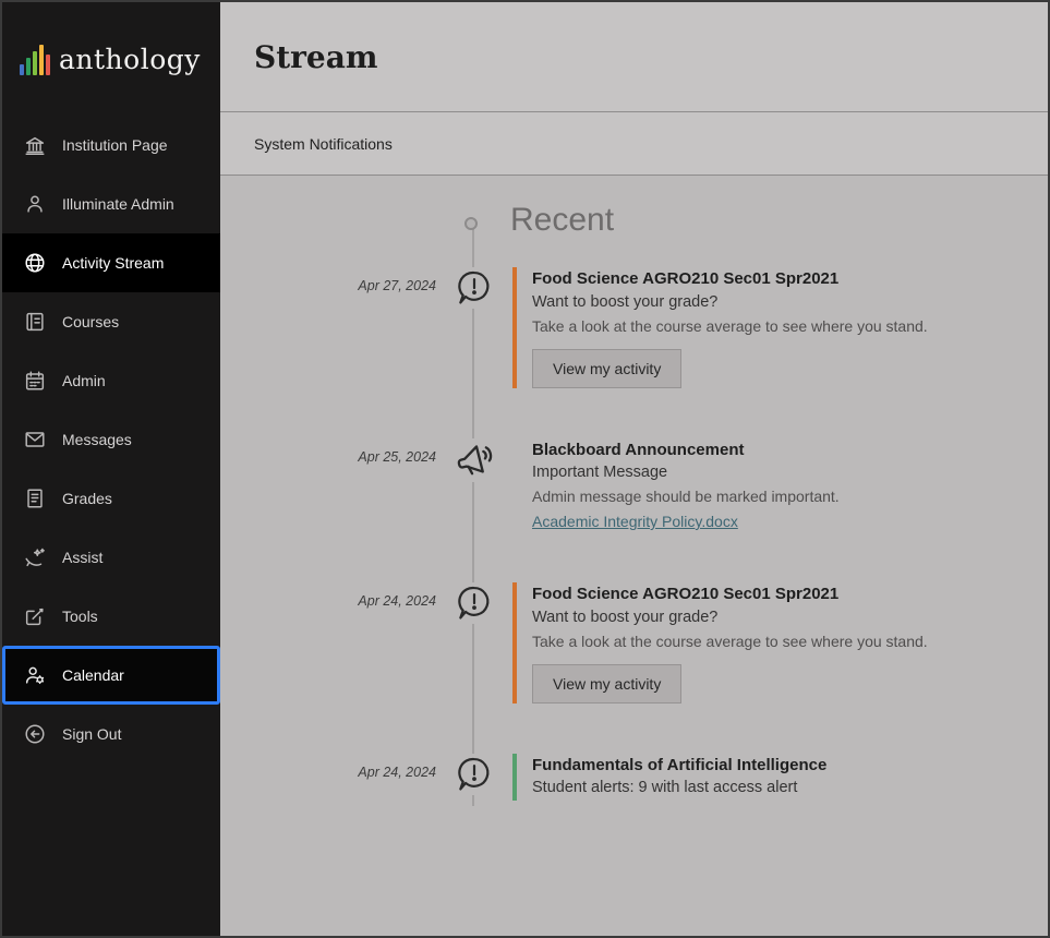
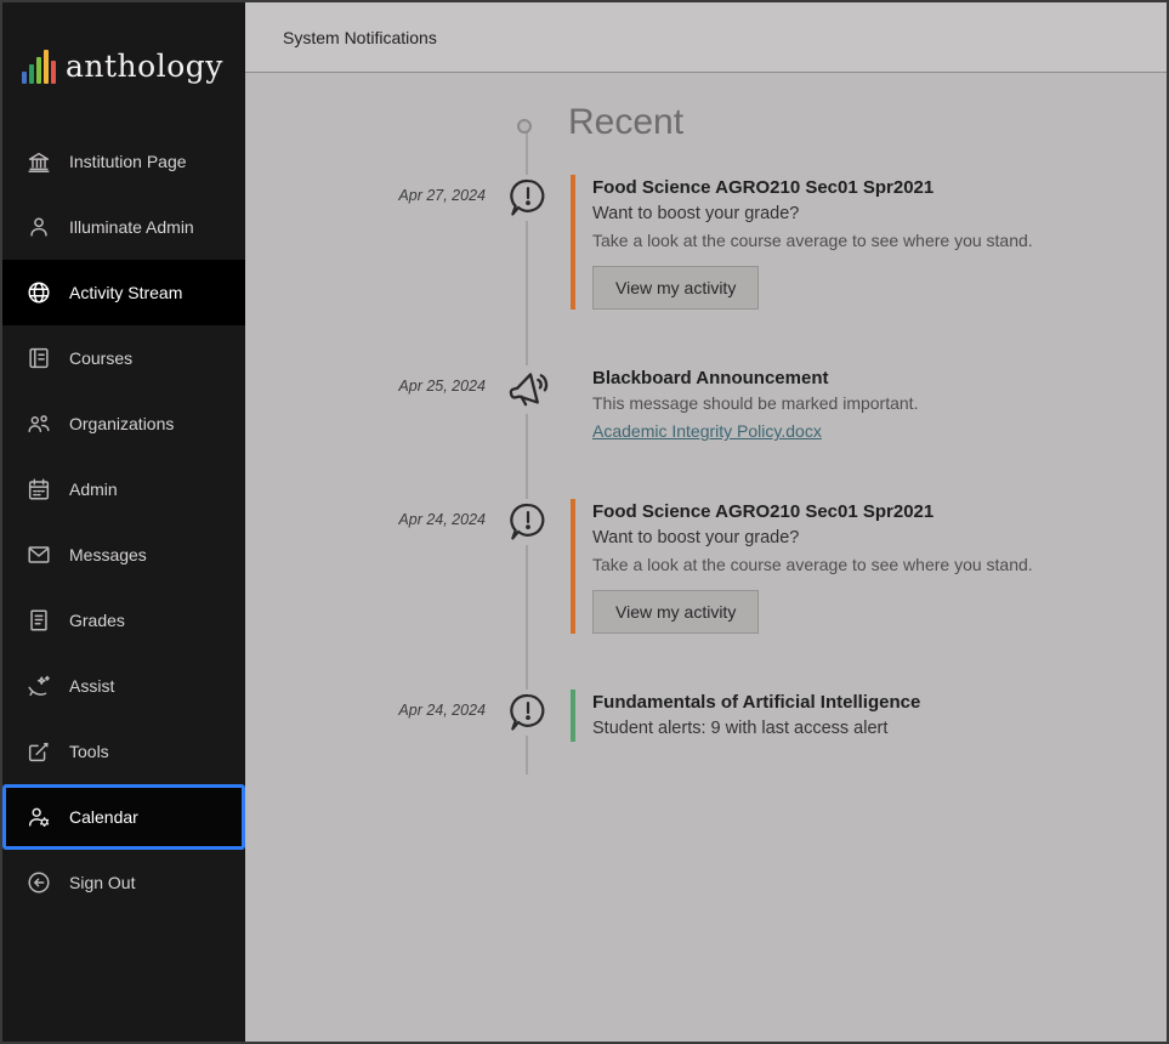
  anthology
  Institution Page
  Illuminate Admin
  Activity Stream
  Courses
+ Organizations
  Admin
  Messages
  Grades
  Assist
  Tools
  Calendar
  Sign Out
- Stream
  System Notifications
  Recent
  Apr 27, 2024
  Food Science AGRO210 Sec01 Spr2021
  Want to boost your grade?
  Take a look at the course average to see where you stand.
  View my activity
  Apr 25, 2024
  Blackboard Announcement
- Important Message
- Admin message should be marked important.
+ This message should be marked important.
  Academic Integrity Policy.docx
  Apr 24, 2024
  Food Science AGRO210 Sec01 Spr2021
  Want to boost your grade?
  Take a look at the course average to see where you stand.
  View my activity
  Apr 24, 2024
  Fundamentals of Artificial Intelligence
  Student alerts: 9 with last access alert
